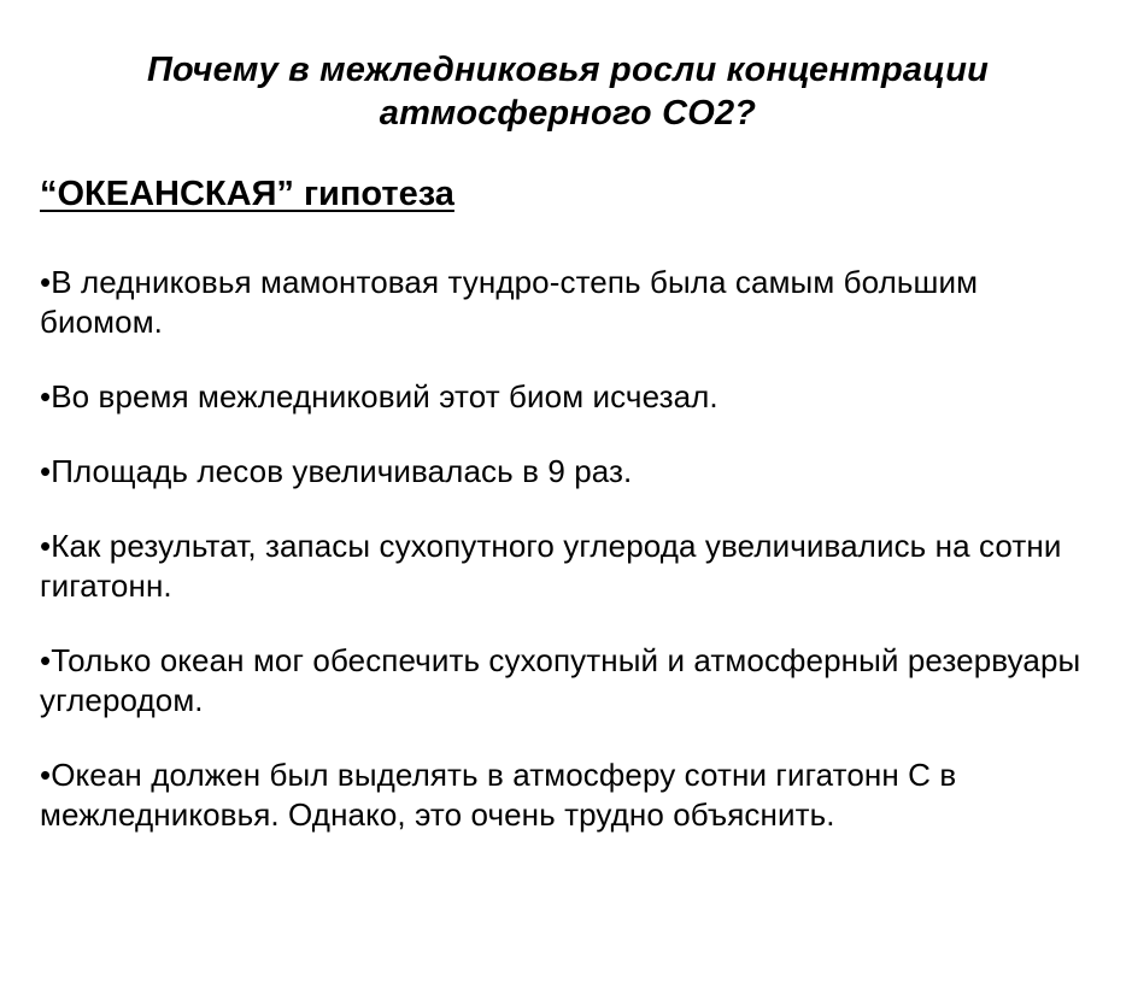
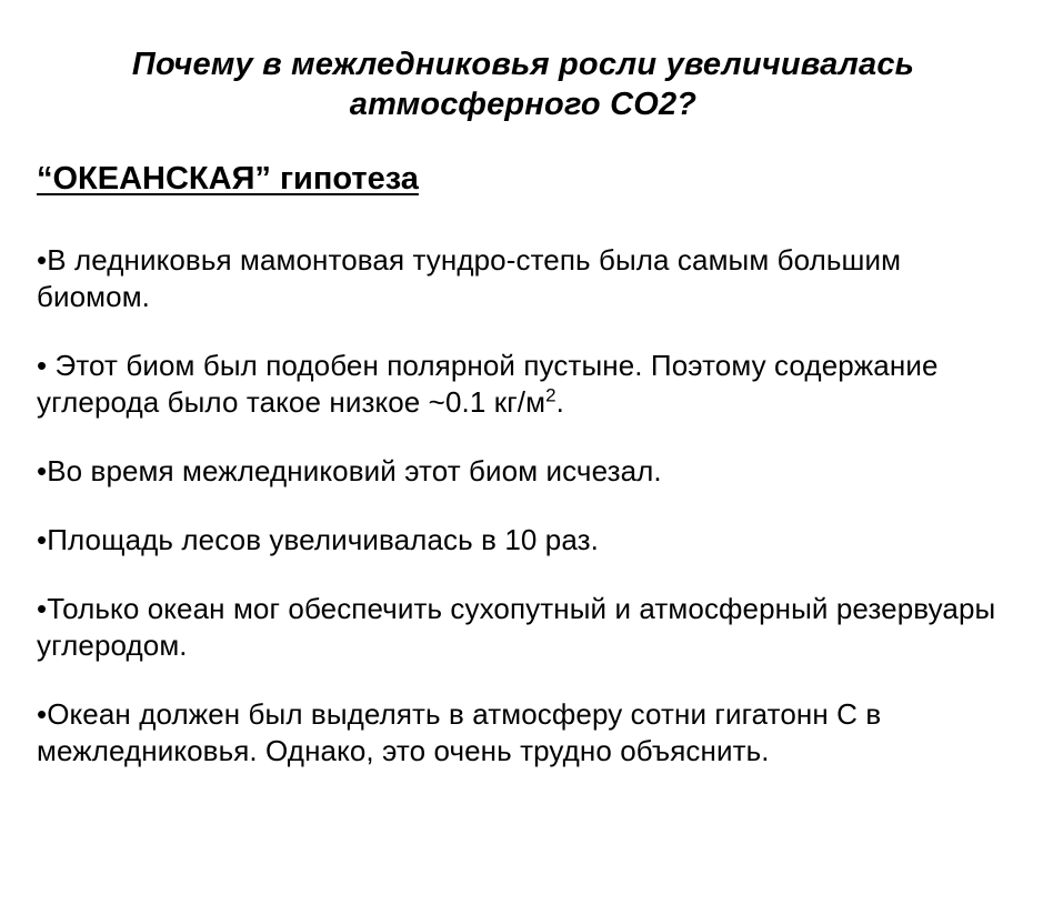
- Почему в межледниковья росли концентрации
+ Почему в межледниковья росли увеличивалась
  атмосферного CO2?
  “ОКЕАНСКАЯ” гипотеза
  •В ледниковья мамонтовая тундро-степь была самым большим биомом.
+ • Этот биом был подобен полярной пустыне. Поэтому содержание углерода было такое низкое ~0.1 кг/м2.
  •Во время межледниковий этот биом исчезал.
- •Площадь лесов увеличивалась в 9 раз.
+ •Площадь лесов увеличивалась в 10 раз.
- •Как результат, запасы сухопутного углерода увеличивались на сотни гигатонн.
  •Только океан мог обеспечить сухопутный и атмосферный резервуары углеродом.
  •Океан должен был выделять в атмосферу сотни гигатонн C в межледниковья. Однако, это очень трудно объяснить.
